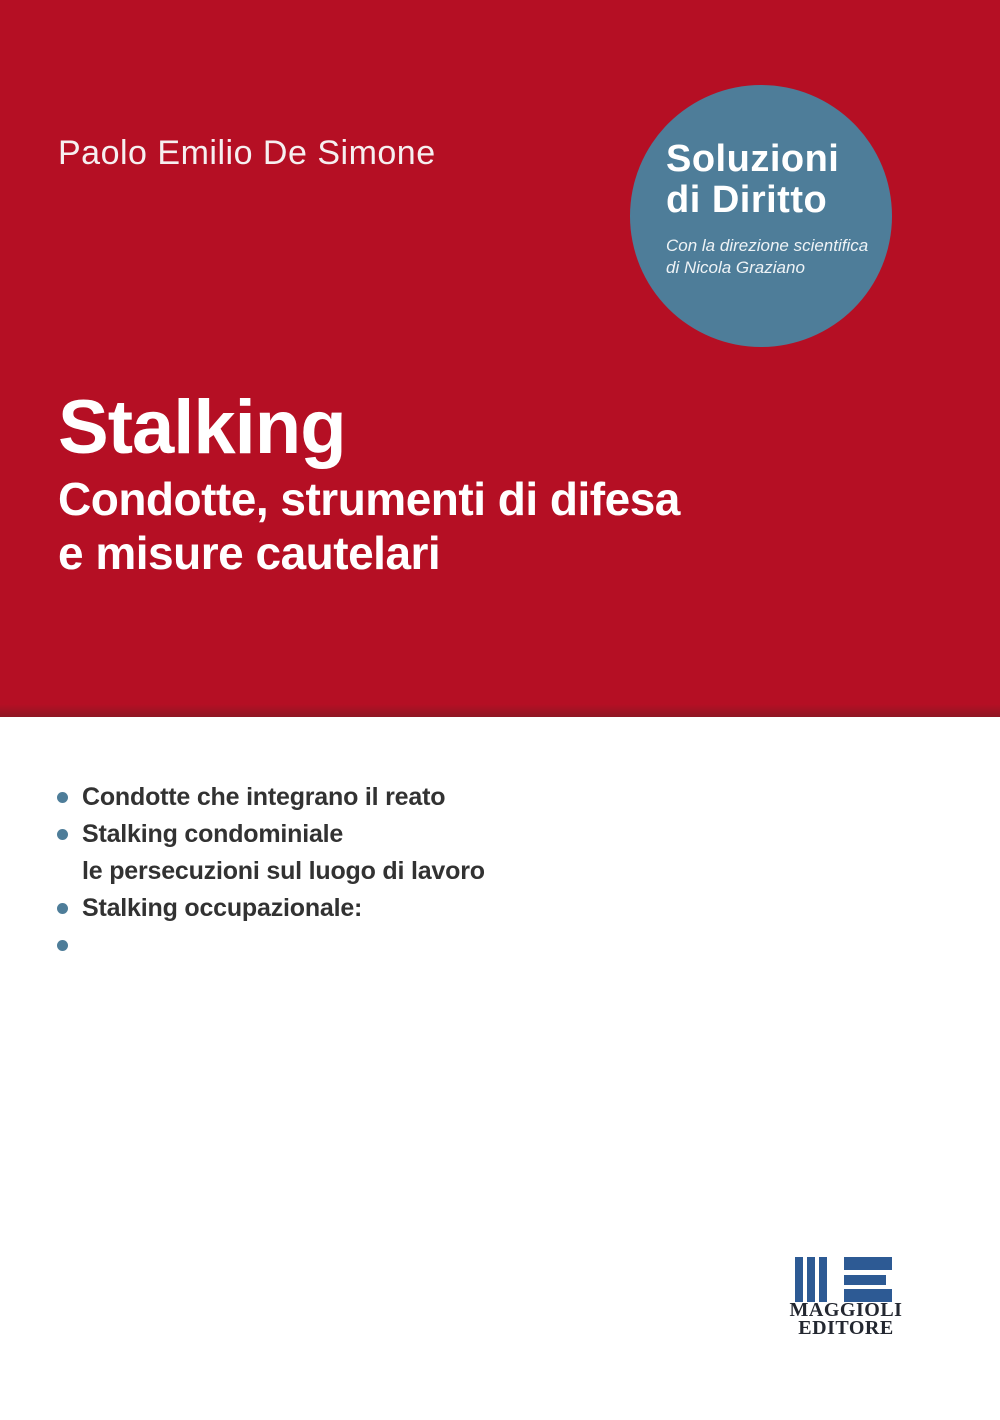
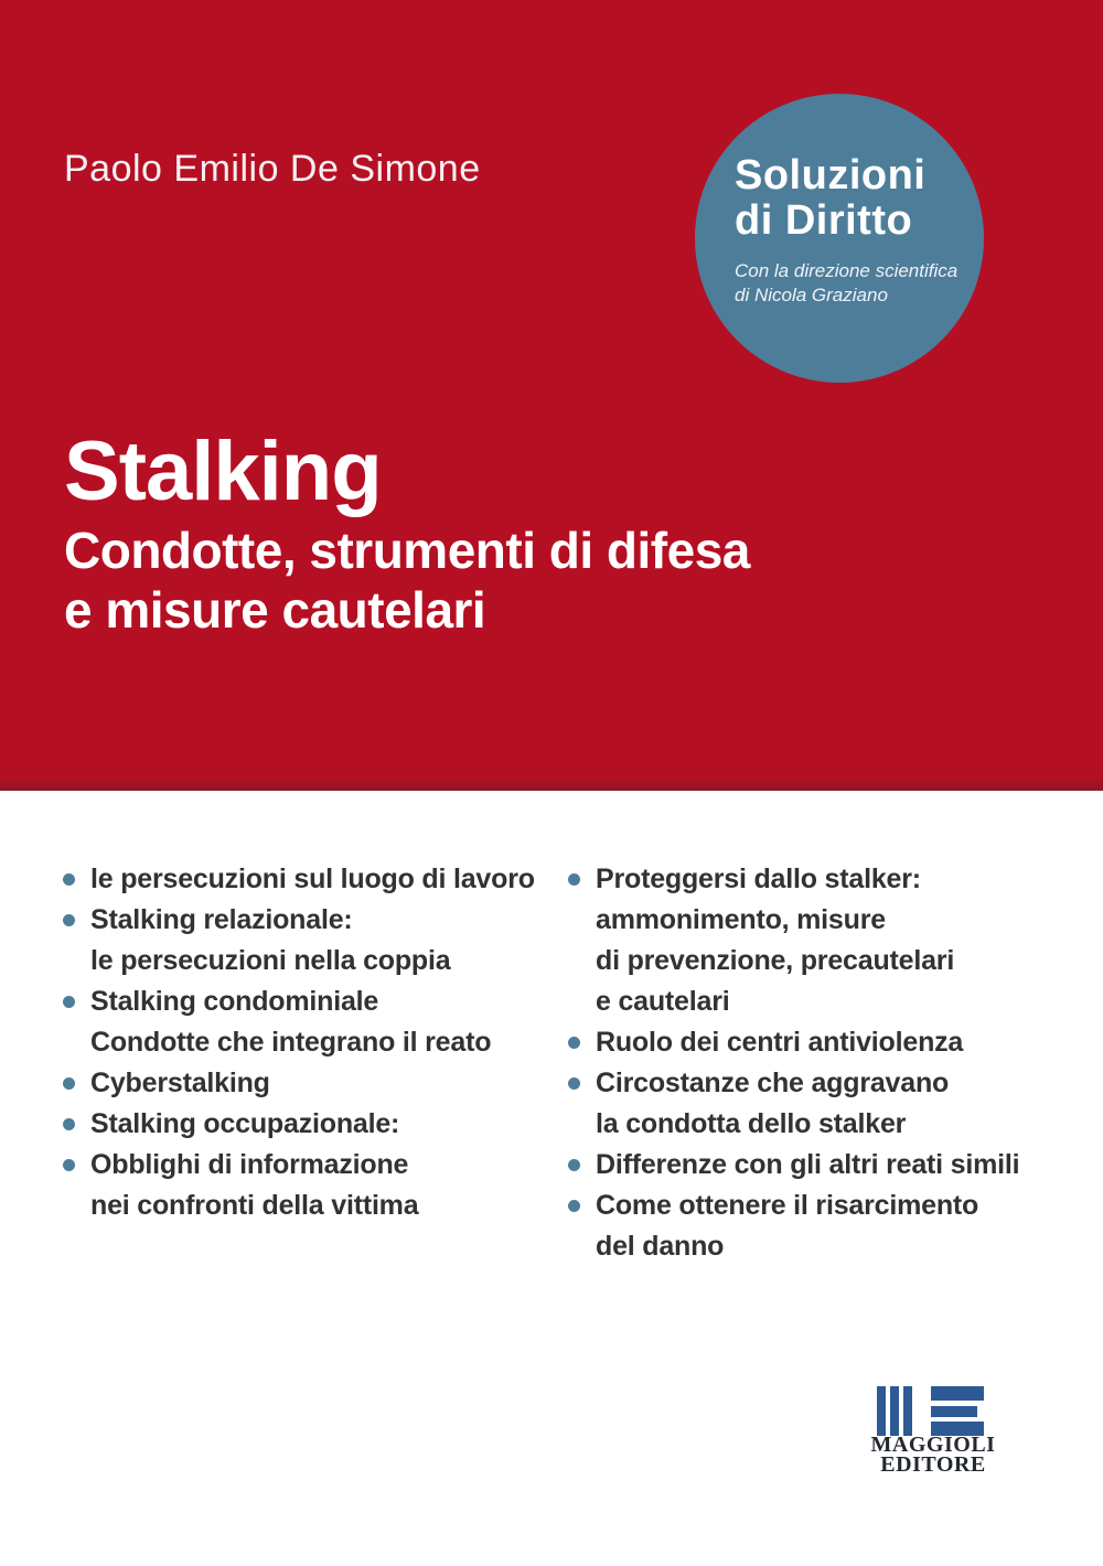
  Paolo Emilio De Simone
  Soluzioni
  di Diritto
  Con la direzione scientifica
  di Nicola Graziano
  Stalking
  Condotte, strumenti di difesa
  e misure cautelari
- Condotte che integrano il reato
+ le persecuzioni sul luogo di lavoro
+ Stalking relazionale:
+ le persecuzioni nella coppia
  Stalking condominiale
- le persecuzioni sul luogo di lavoro
+ Condotte che integrano il reato
+ Cyberstalking
  Stalking occupazionale:
+ Obblighi di informazione
+ nei confronti della vittima
+ Proteggersi dallo stalker:
+ ammonimento, misure
+ di prevenzione, precautelari
+ e cautelari
+ Ruolo dei centri antiviolenza
+ Circostanze che aggravano
+ la condotta dello stalker
+ Differenze con gli altri reati simili
+ Come ottenere il risarcimento
+ del danno
  MAGGIOLI
  EDITORE
